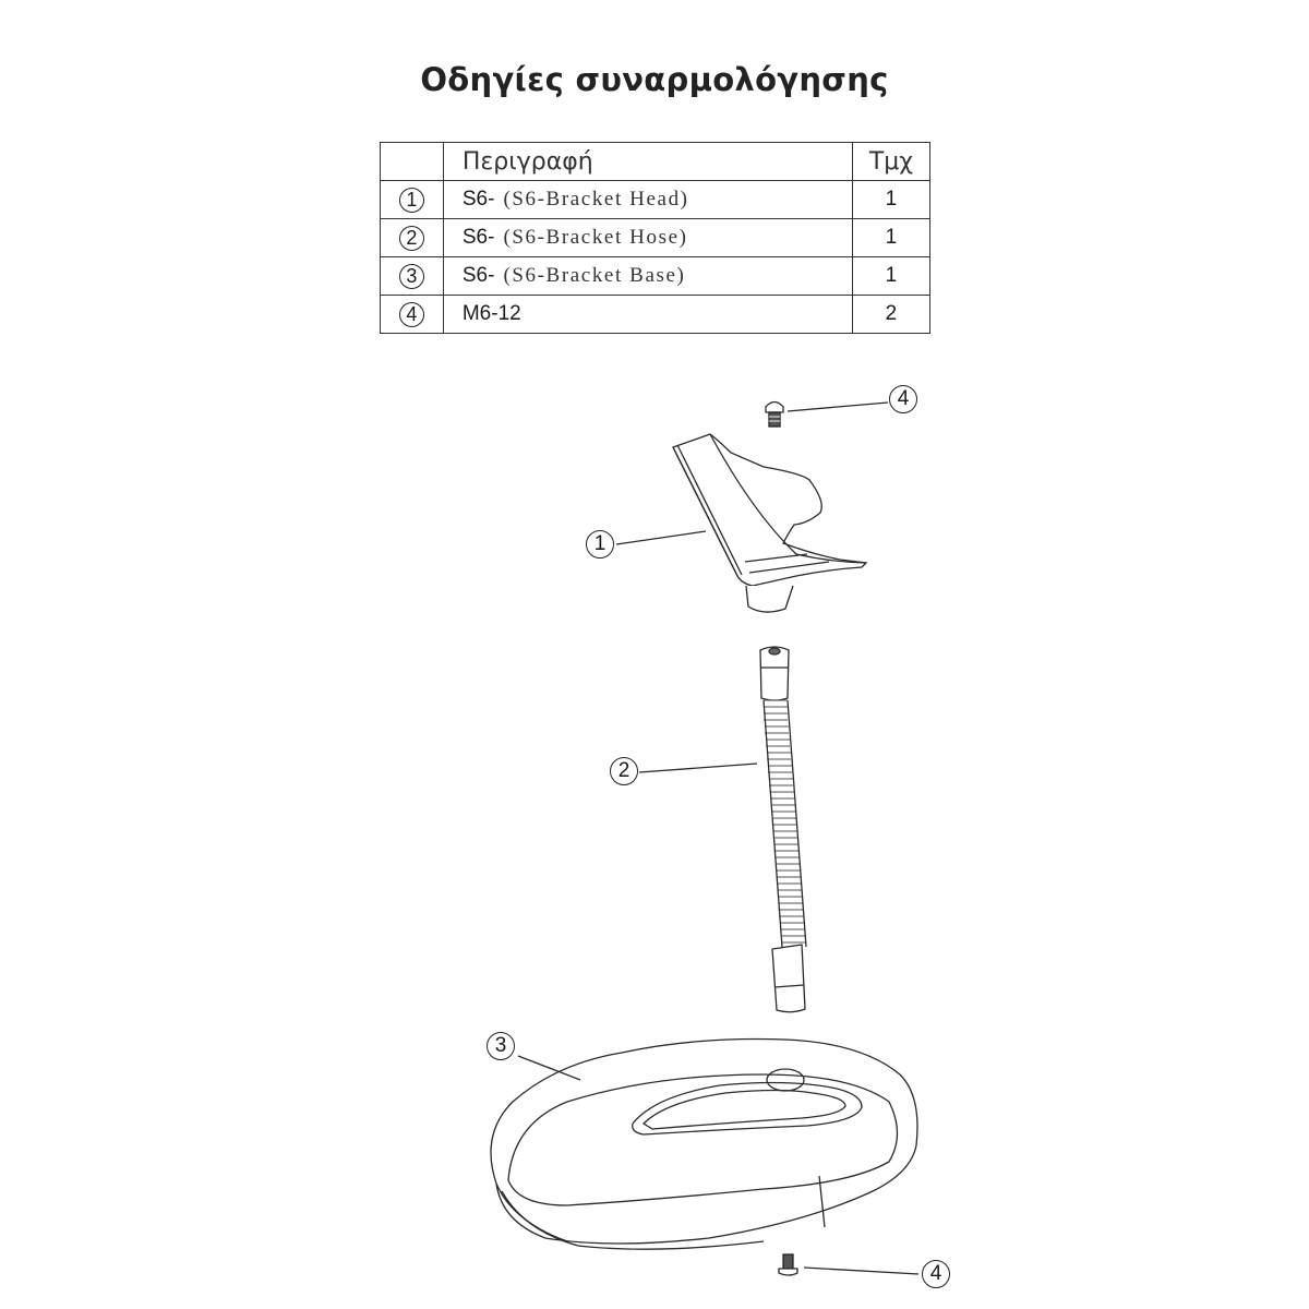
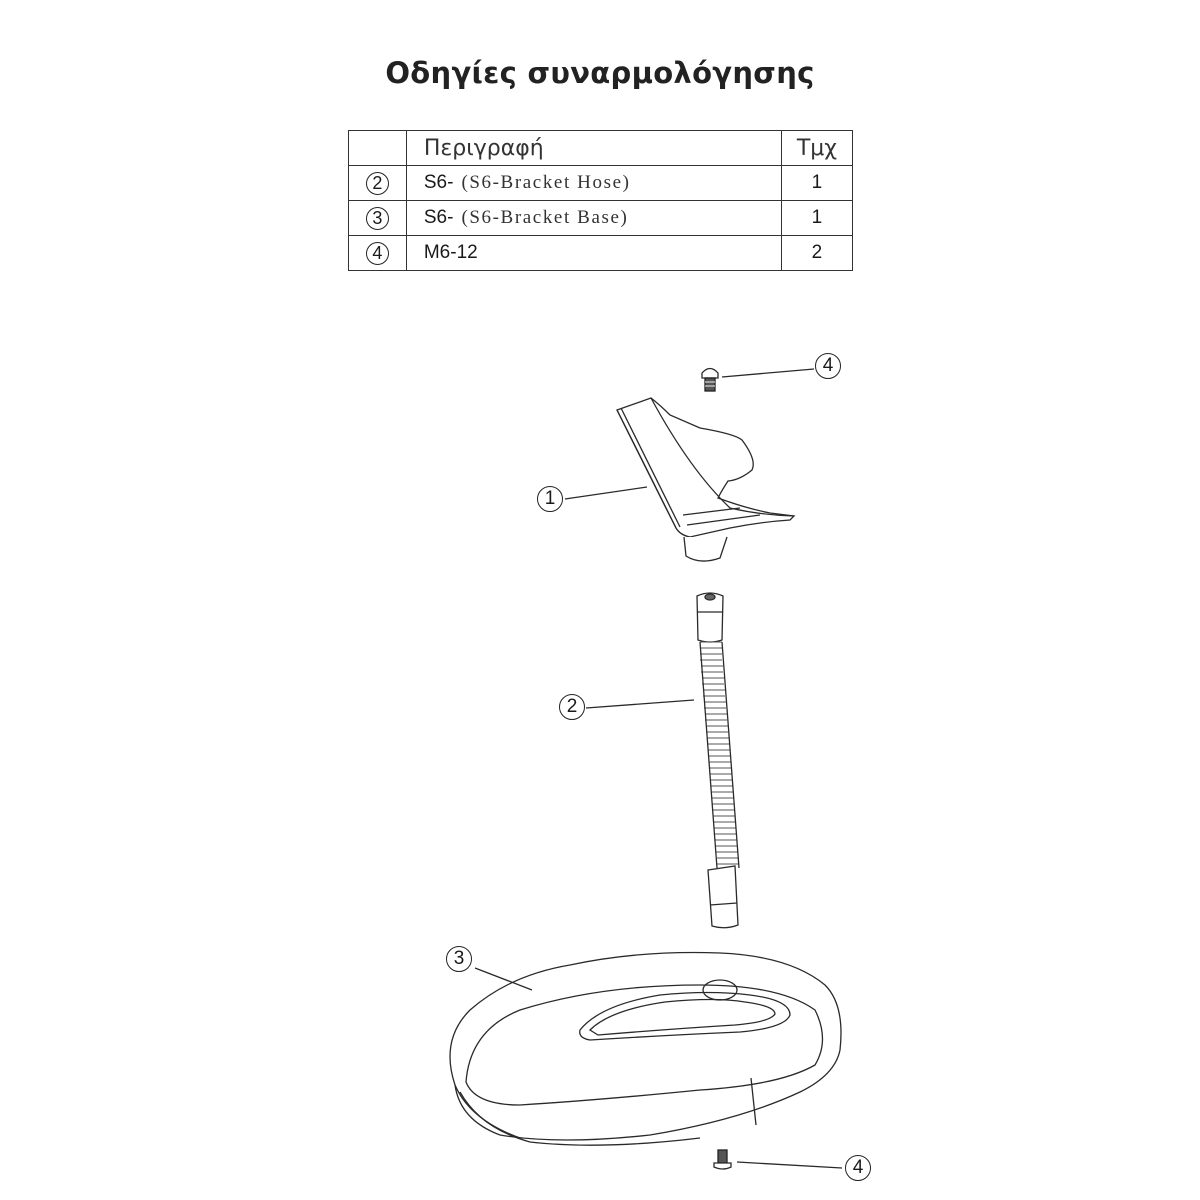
  Οδηγίες συναρμολόγησης
  	Περιγραφή	Τμχ
- 1	S6- (S6-Bracket Head)	1
  2	S6- (S6-Bracket Hose)	1
  3	S6- (S6-Bracket Base)	1
  4	M6-12	2
  4
  1
  2
  3
  4
